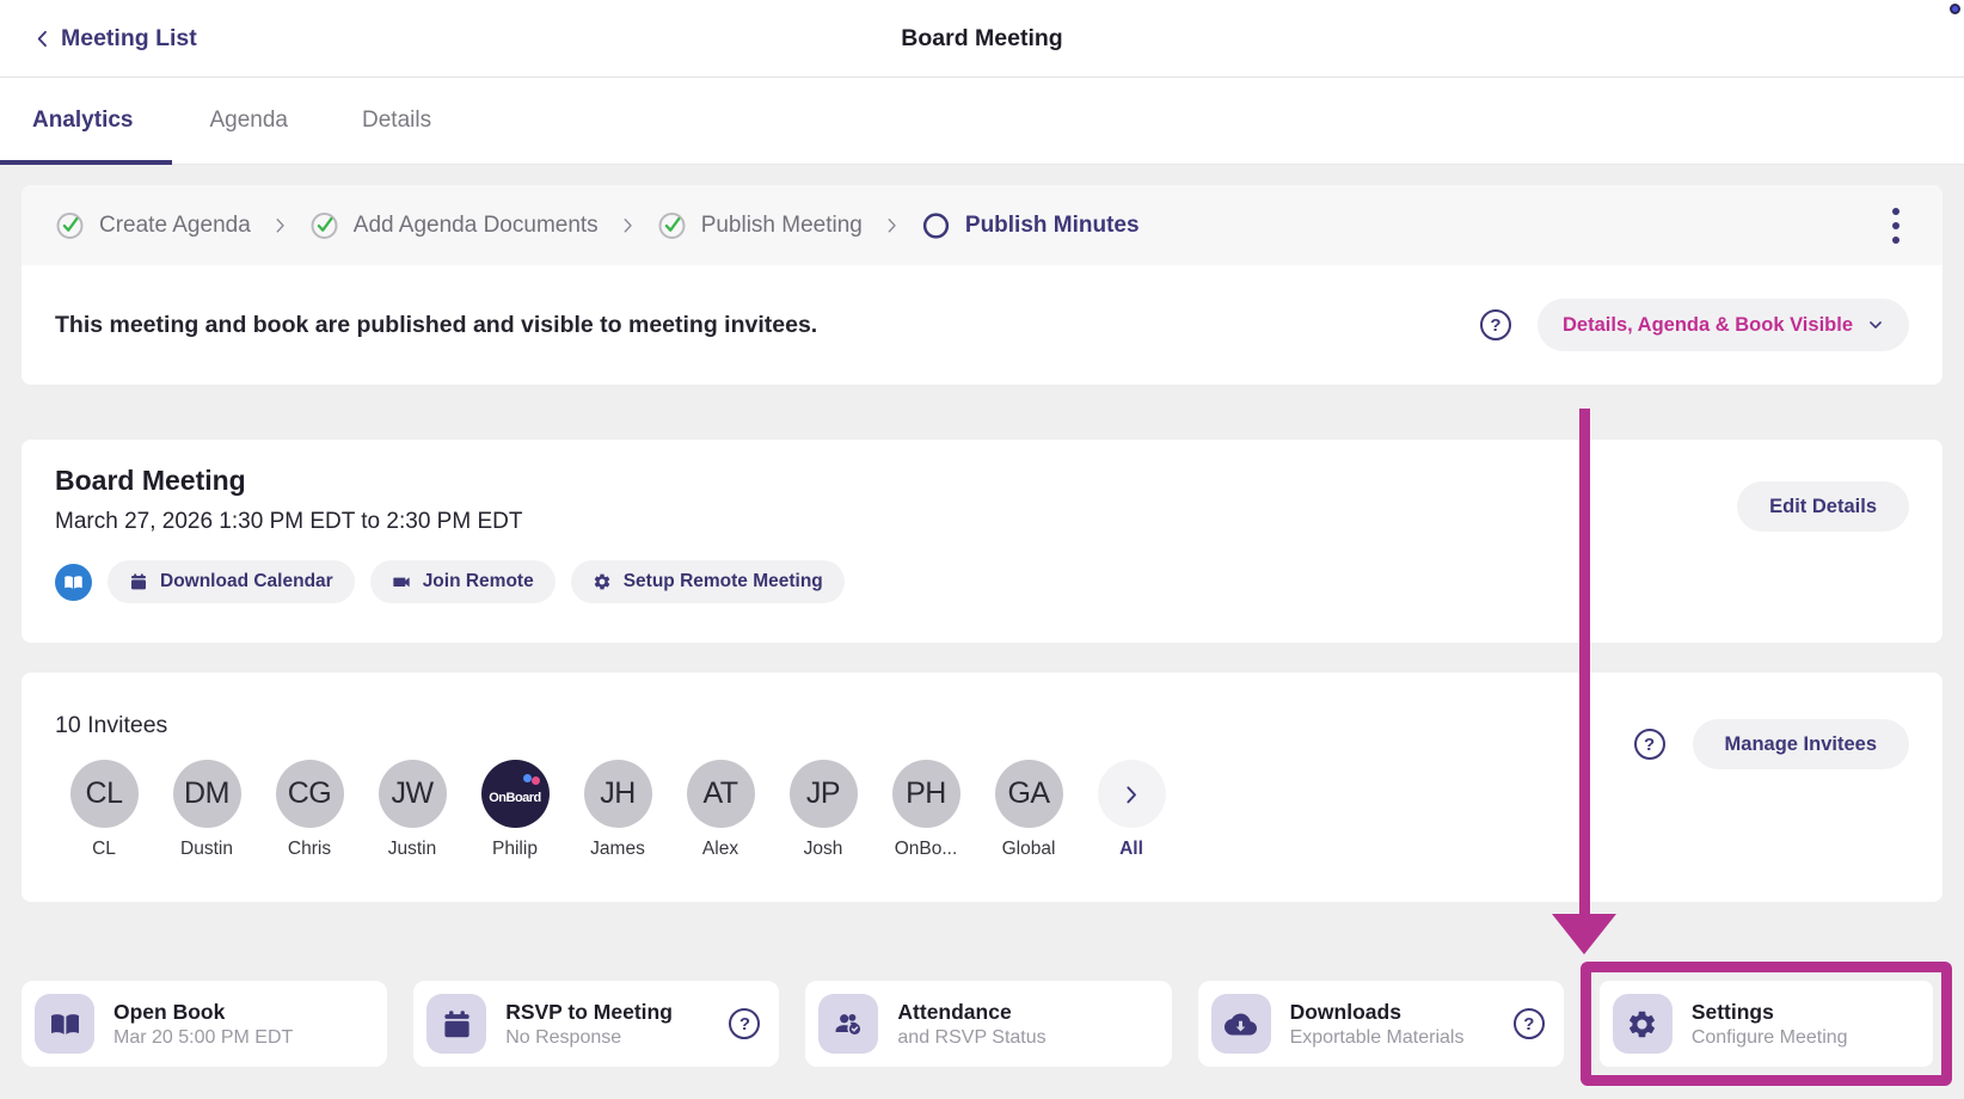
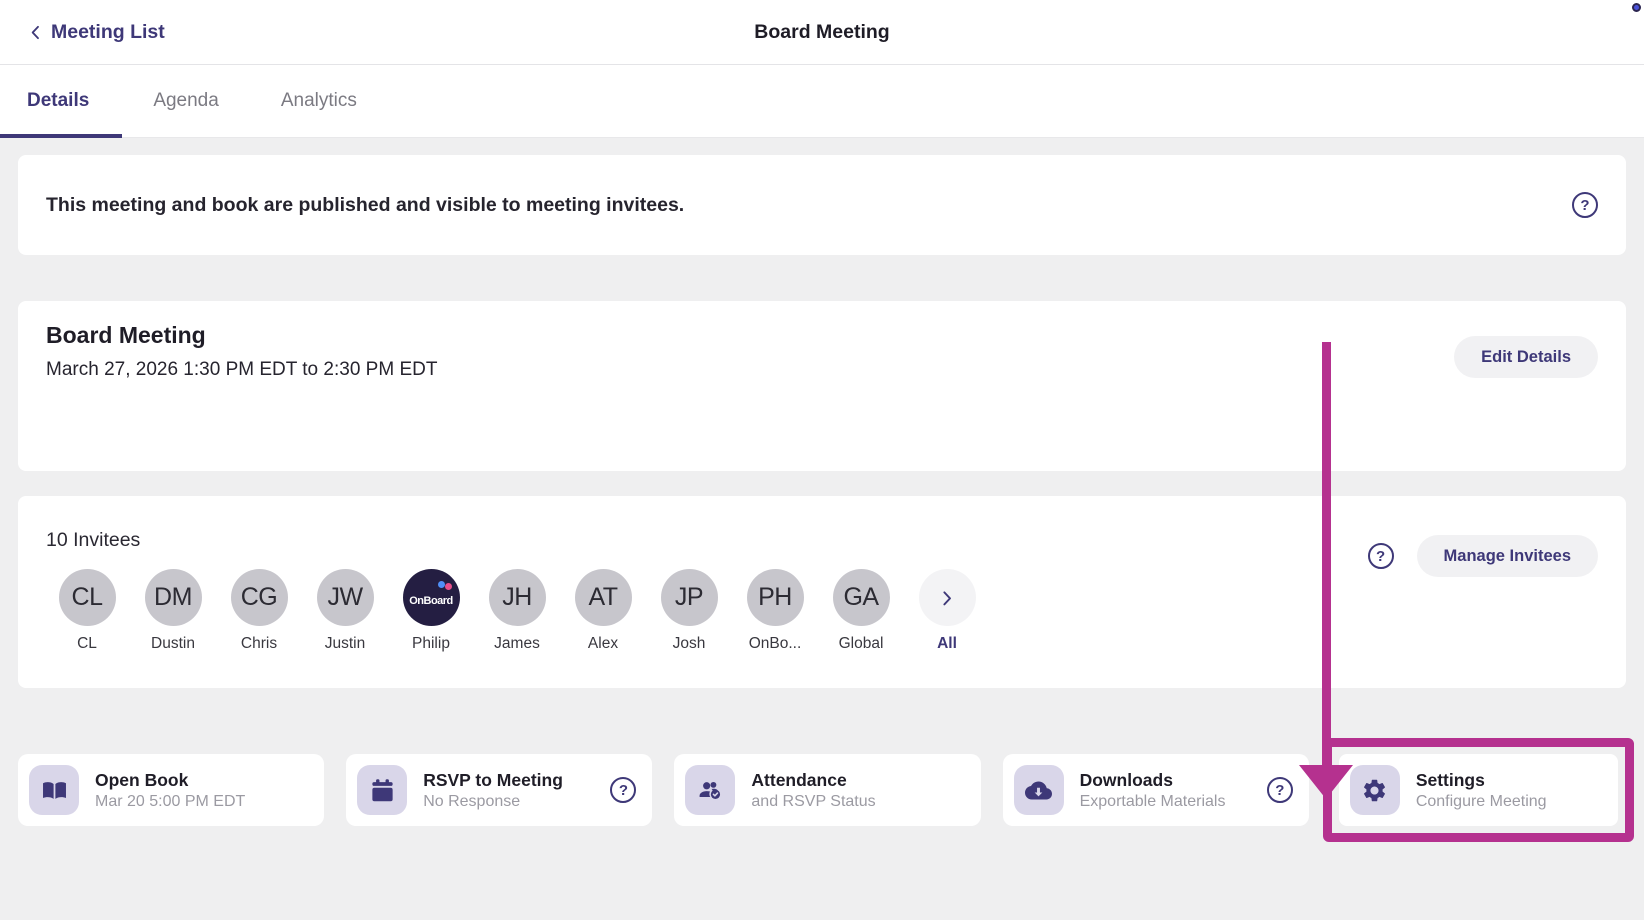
  Meeting List
  Board Meeting
- Analytics
+ Details
  Agenda
- Details
+ Analytics
- Create Agenda
- Add Agenda Documents
- Publish Meeting
- Publish Minutes
  This meeting and book are published and visible to meeting invitees.
  ?
- Details, Agenda & Book Visible
  Board Meeting
  March 27, 2026 1:30 PM EDT to 2:30 PM EDT
- Download Calendar
- Join Remote
- Setup Remote Meeting
  Edit Details
  10 Invitees
  ?
  Manage Invitees
  CL
  CL
  DM
  Dustin
  CG
  Chris
  JW
  Justin
  OnBoard
  Philip
  JH
  James
  AT
  Alex
  JP
  Josh
  PH
  OnBo...
  GA
  Global
  All
  Open Book
  Mar 20 5:00 PM EDT
  RSVP to Meeting
  No Response
  ?
  Attendance
  and RSVP Status
  Downloads
  Exportable Materials
  ?
  Settings
  Configure Meeting
